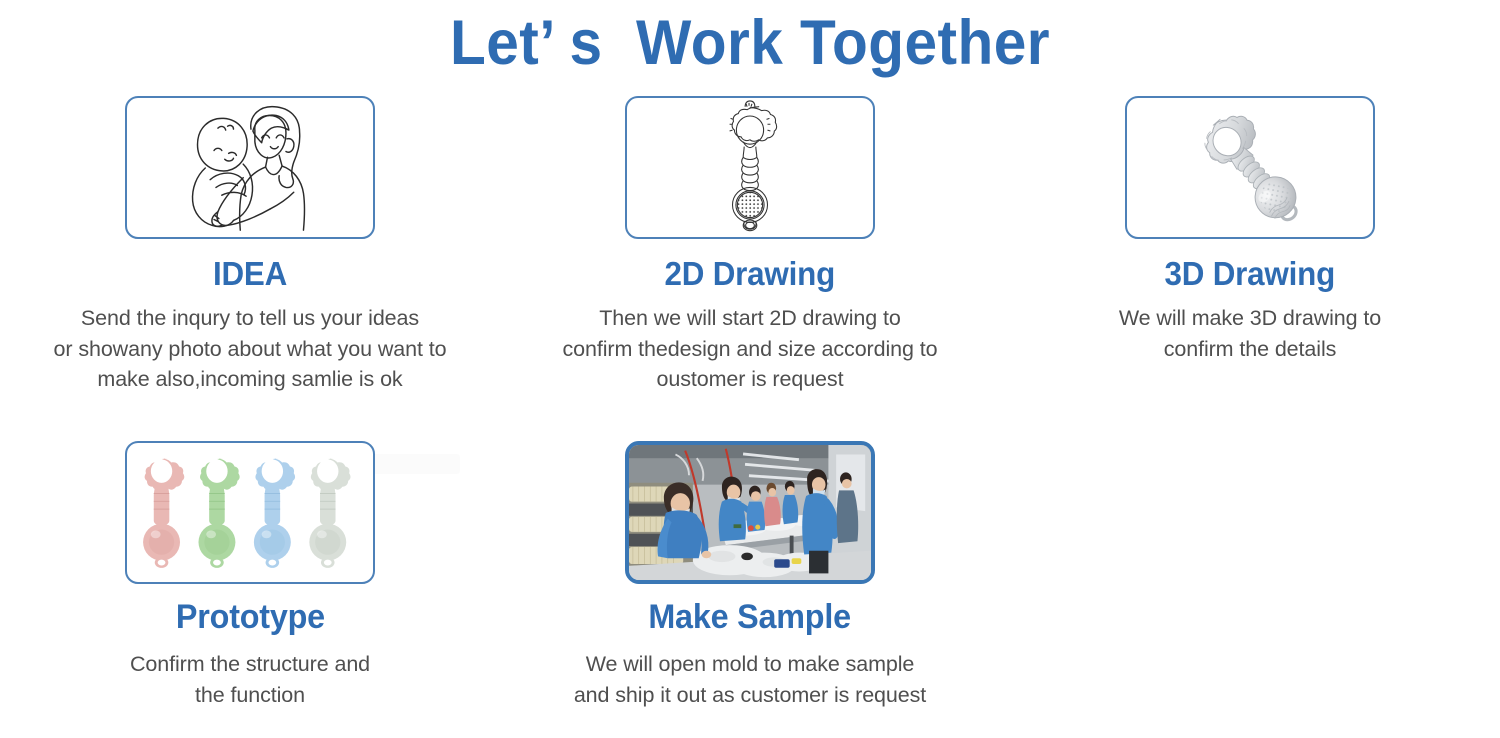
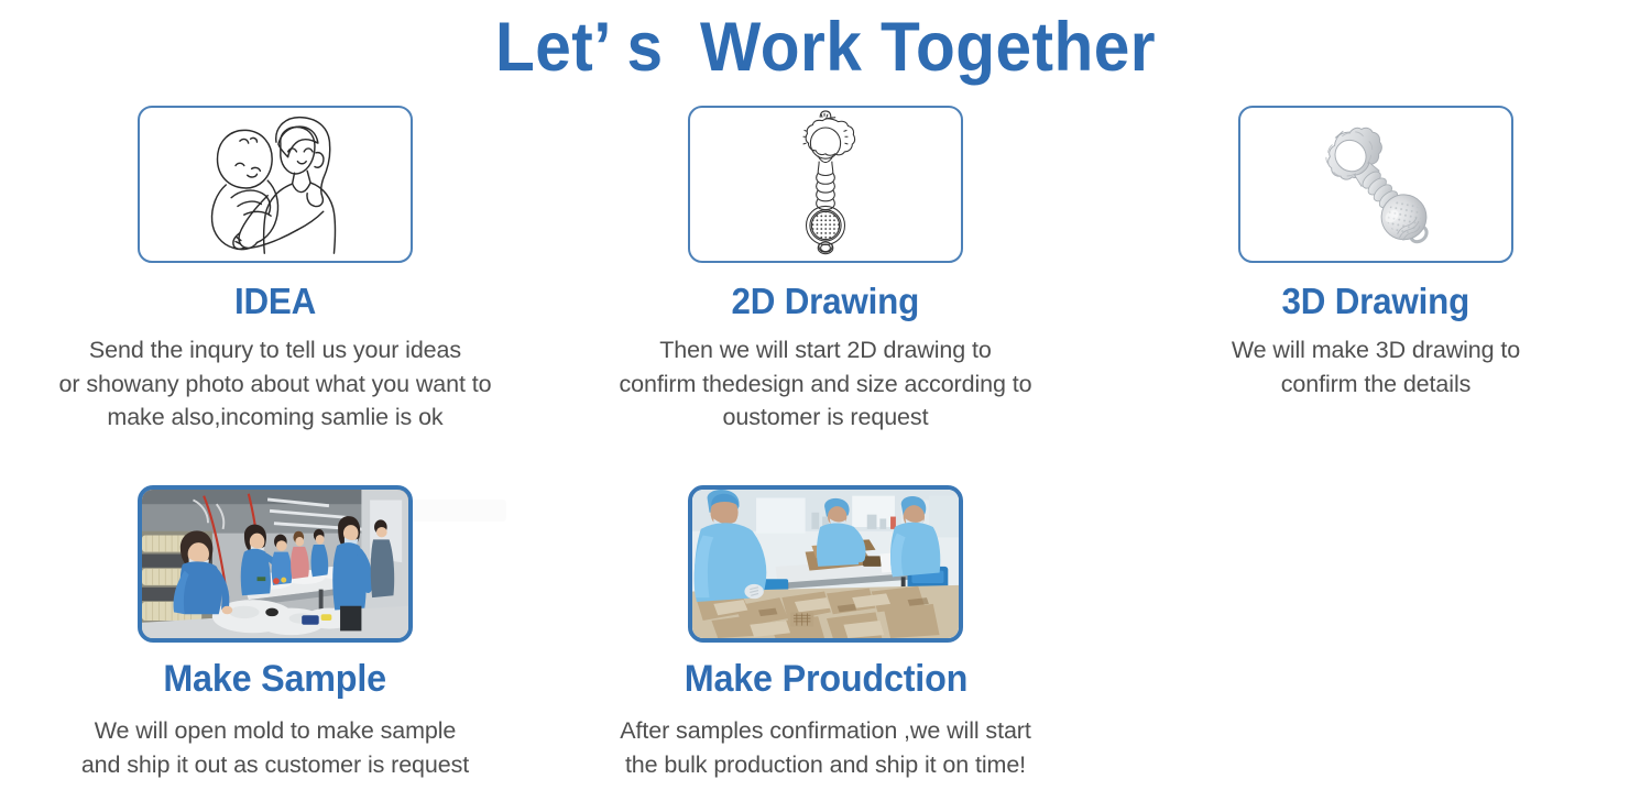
  Let’ s Work Together
  IDEA
  Send the inqury to tell us your ideas
  or showany photo about what you want to
  make also,incoming samlie is ok
  2D Drawing
  Then we will start 2D drawing to
  confirm thedesign and size according to
  oustomer is request
  3D Drawing
  We will make 3D drawing to
  confirm the details
- Prototype
- Confirm the structure and
- the function
  Make Sample
  We will open mold to make sample
  and ship it out as customer is request
+ Make Proudction
+ After samples confirmation ,we will start
+ the bulk production and ship it on time!
